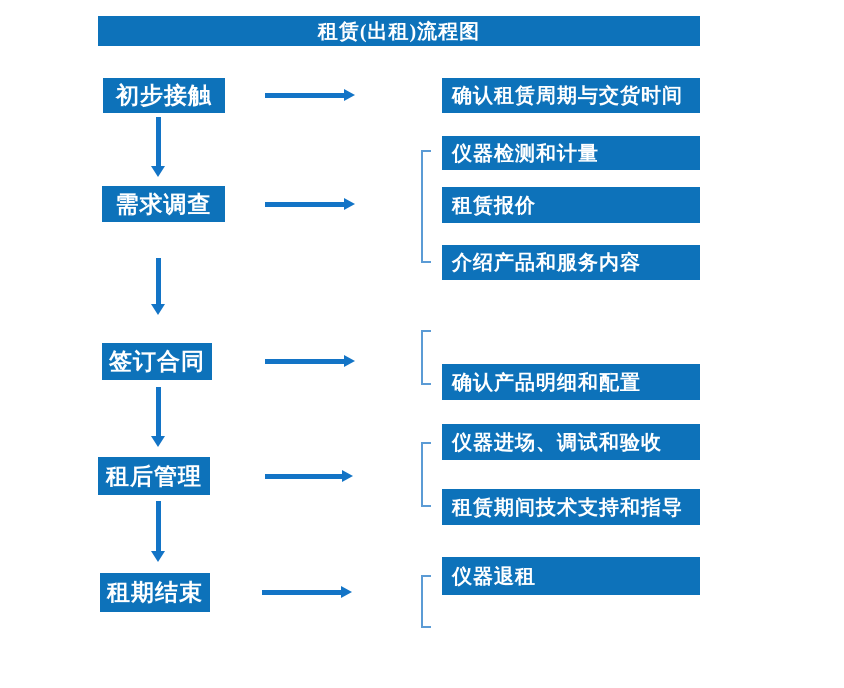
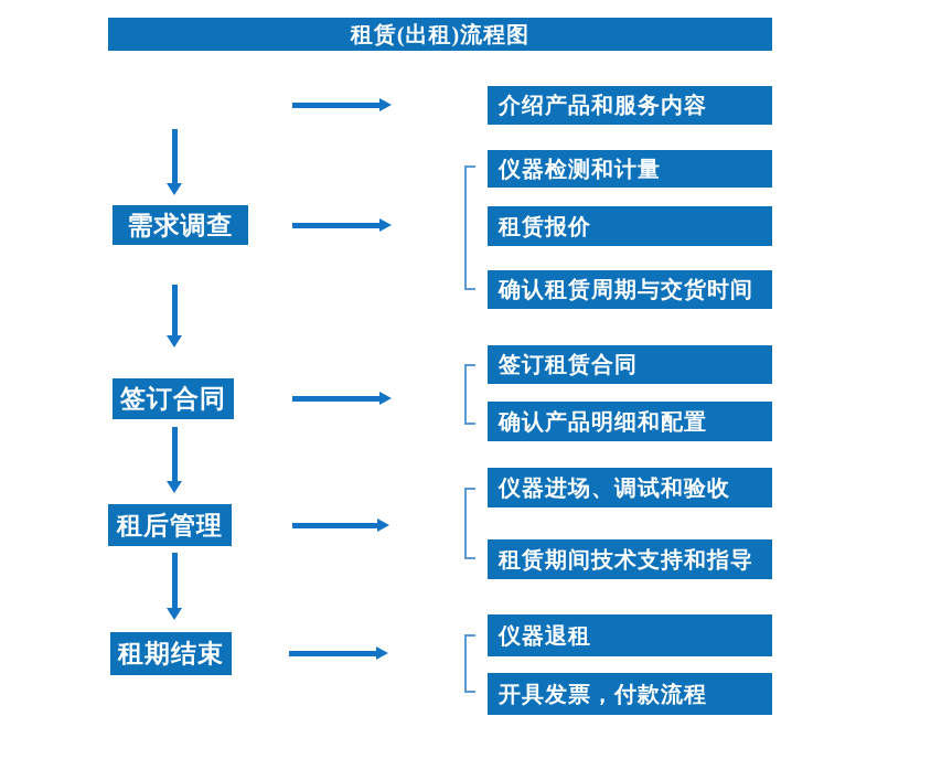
  租赁(出租)流程图
- 初步接触
- 确认租赁周期与交货时间
+ 介绍产品和服务内容
  需求调查
  仪器检测和计量
  租赁报价
- 介绍产品和服务内容
+ 确认租赁周期与交货时间
  签订合同
+ 签订租赁合同
  确认产品明细和配置
  租后管理
  仪器进场、调试和验收
  租赁期间技术支持和指导
  租期结束
  仪器退租
+ 开具发票，付款流程
